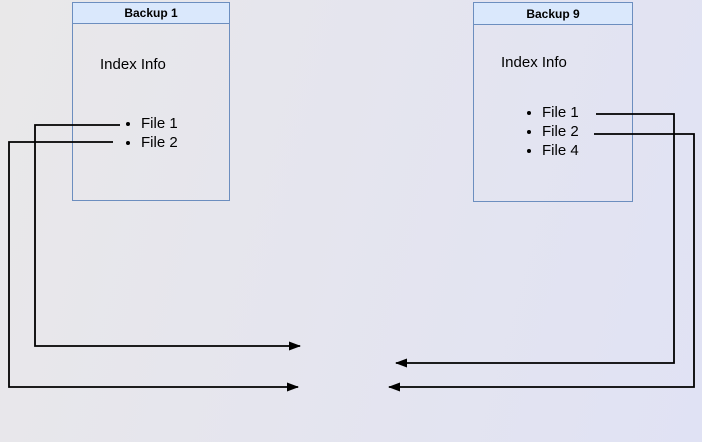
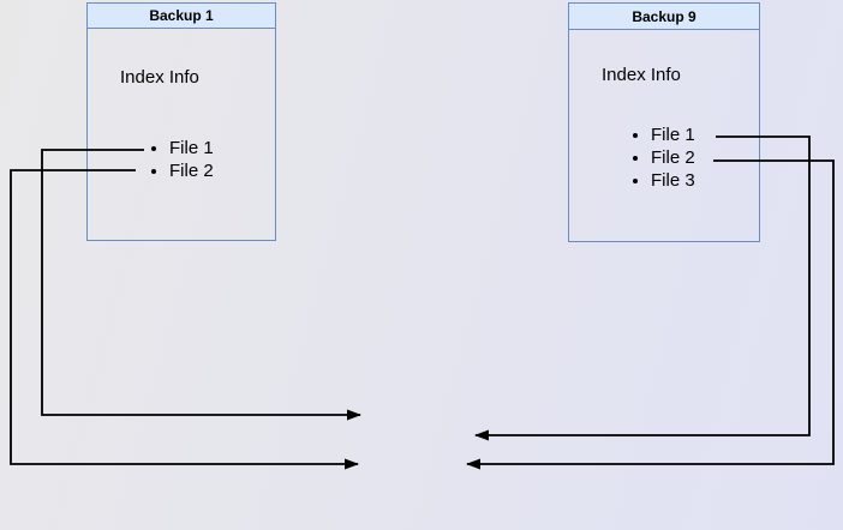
  Backup 1
  Index Info
  File 1
  File 2
  Backup 9
  Index Info
  File 1
  File 2
- File 4
+ File 3
